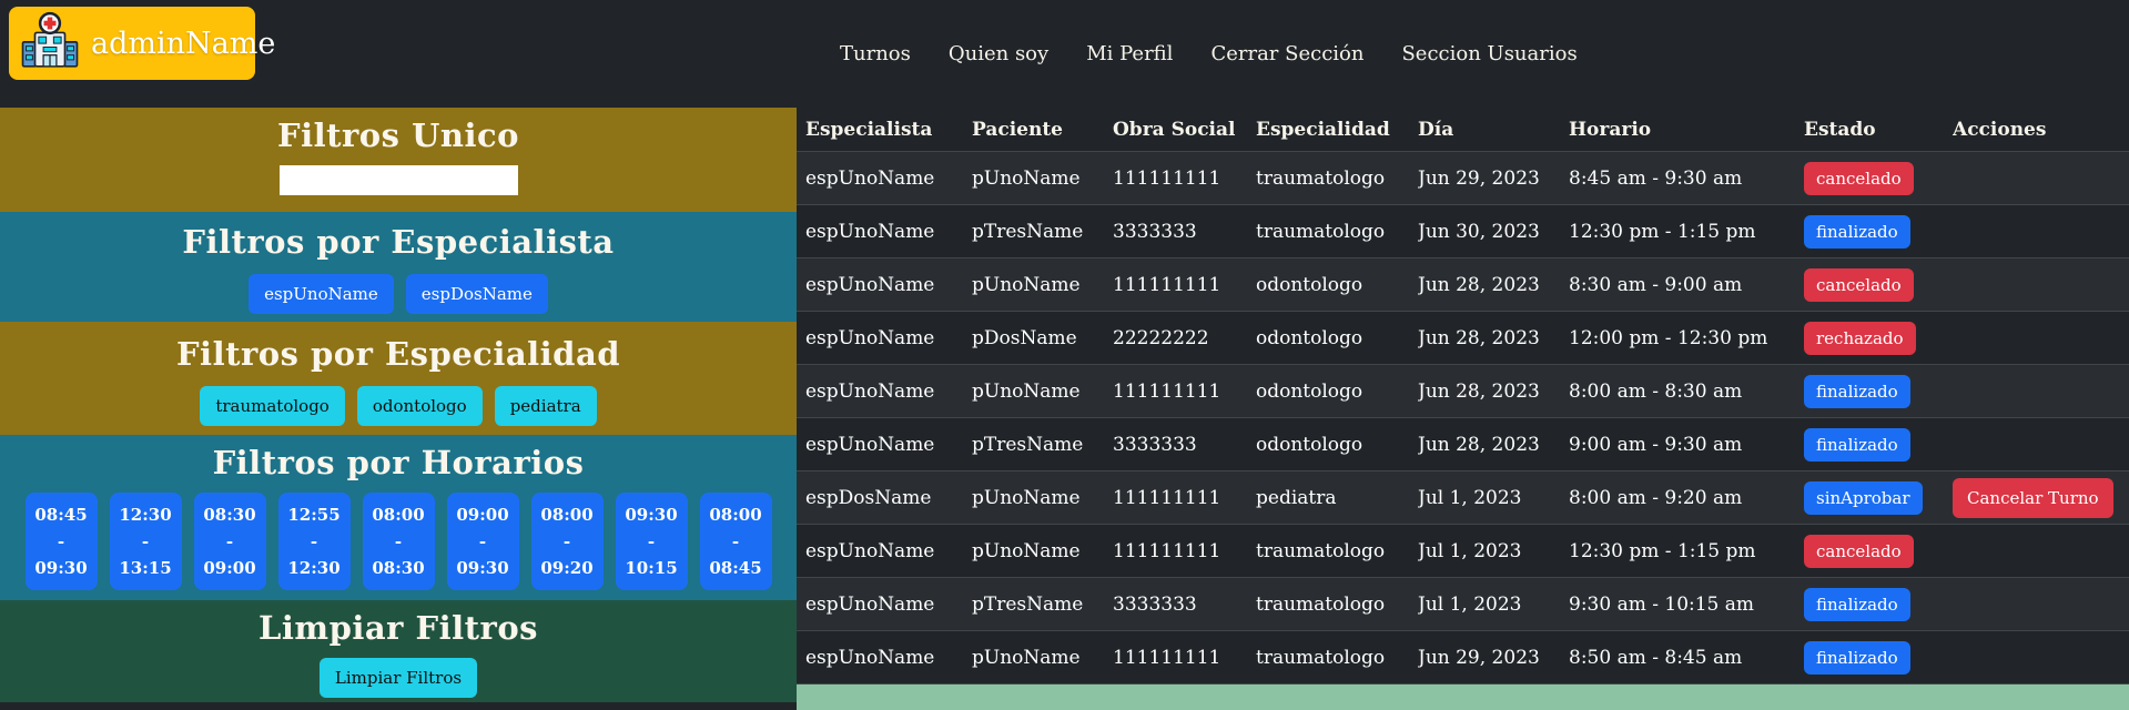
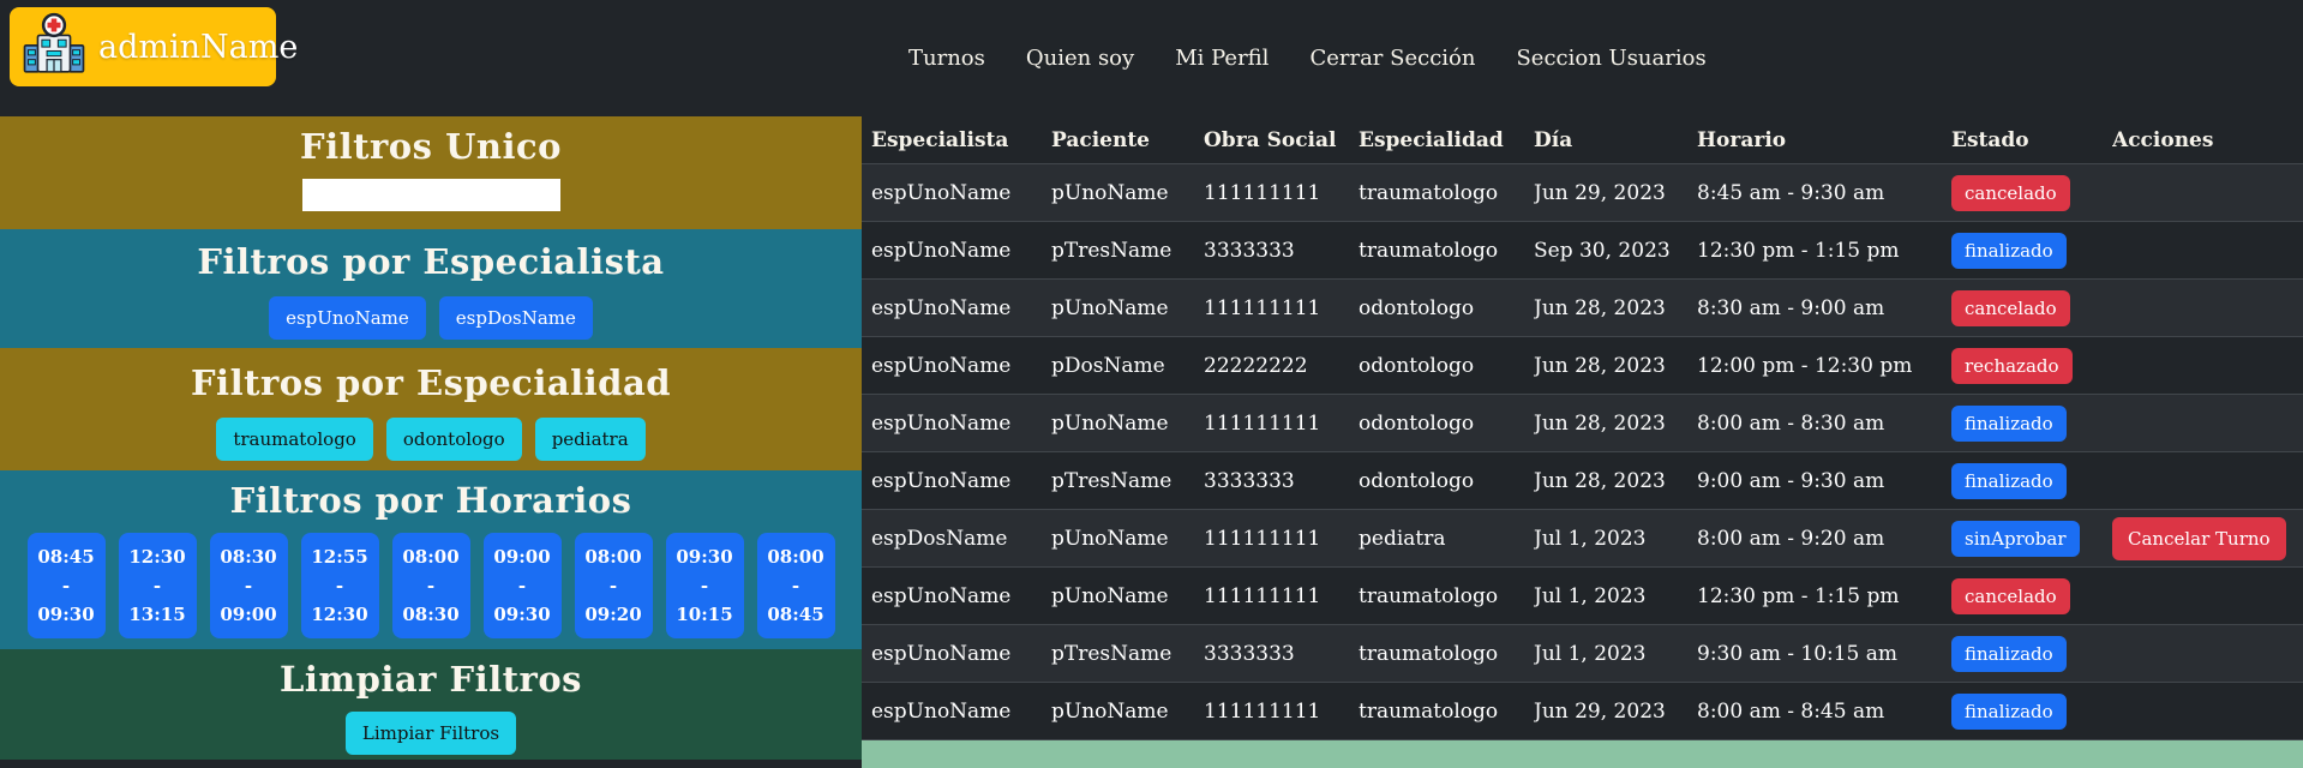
  adminName
  Turnos
  Quien soy
  Mi Perfil
  Cerrar Sección
  Seccion Usuarios
  Filtros Unico
  Filtros por Especialista
  espUnoName
  espDosName
  Filtros por Especialidad
  traumatologo
  odontologo
  pediatra
  Filtros por Horarios
  08:45
  -
  09:30
  12:30
  -
  13:15
  08:30
  -
  09:00
  12:55
  -
  12:30
  08:00
  -
  08:30
  09:00
  -
  09:30
  08:00
  -
  09:20
  09:30
  -
  10:15
  08:00
  -
  08:45
  Limpiar Filtros
  Limpiar Filtros
  Especialista
  Paciente
  Obra Social
  Especialidad
  Día
  Horario
  Estado
  Acciones
  espUnoName
  pUnoName
  111111111
  traumatologo
  Jun 29, 2023
  8:45 am - 9:30 am
  cancelado
  espUnoName
  pTresName
  3333333
  traumatologo
- Jun 30, 2023
+ Sep 30, 2023
  12:30 pm - 1:15 pm
  finalizado
  espUnoName
  pUnoName
  111111111
  odontologo
  Jun 28, 2023
  8:30 am - 9:00 am
  cancelado
  espUnoName
  pDosName
  22222222
  odontologo
  Jun 28, 2023
  12:00 pm - 12:30 pm
  rechazado
  espUnoName
  pUnoName
  111111111
  odontologo
  Jun 28, 2023
  8:00 am - 8:30 am
  finalizado
  espUnoName
  pTresName
  3333333
  odontologo
  Jun 28, 2023
  9:00 am - 9:30 am
  finalizado
  espDosName
  pUnoName
  111111111
  pediatra
  Jul 1, 2023
  8:00 am - 9:20 am
  sinAprobar
  Cancelar Turno
  espUnoName
  pUnoName
  111111111
  traumatologo
  Jul 1, 2023
  12:30 pm - 1:15 pm
  cancelado
  espUnoName
  pTresName
  3333333
  traumatologo
  Jul 1, 2023
  9:30 am - 10:15 am
  finalizado
  espUnoName
  pUnoName
  111111111
  traumatologo
  Jun 29, 2023
- 8:50 am - 8:45 am
+ 8:00 am - 8:45 am
  finalizado
